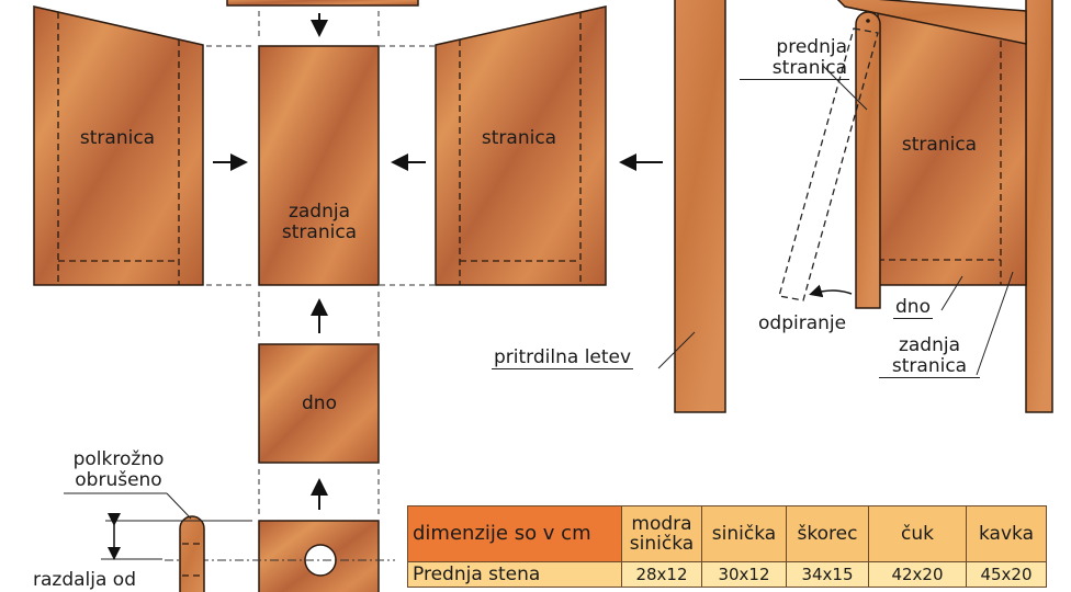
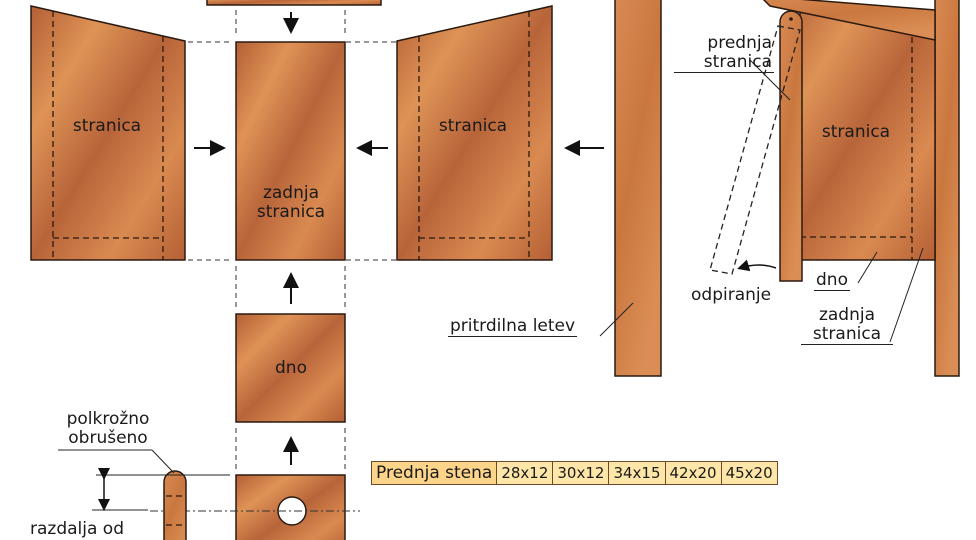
  stranica
  zadnja stranica
  stranica
  dno
  pritrdilna letev
  prednja stranica
  stranica
  odpiranje
  dno
  zadnja stranica
  polkrožno obrušeno
  razdalja od
- dimenzije so v cm	modra sinička	sinička	škorec	čuk	kavka
  Prednja stena	28x12	30x12	34x15	42x20	45x20
